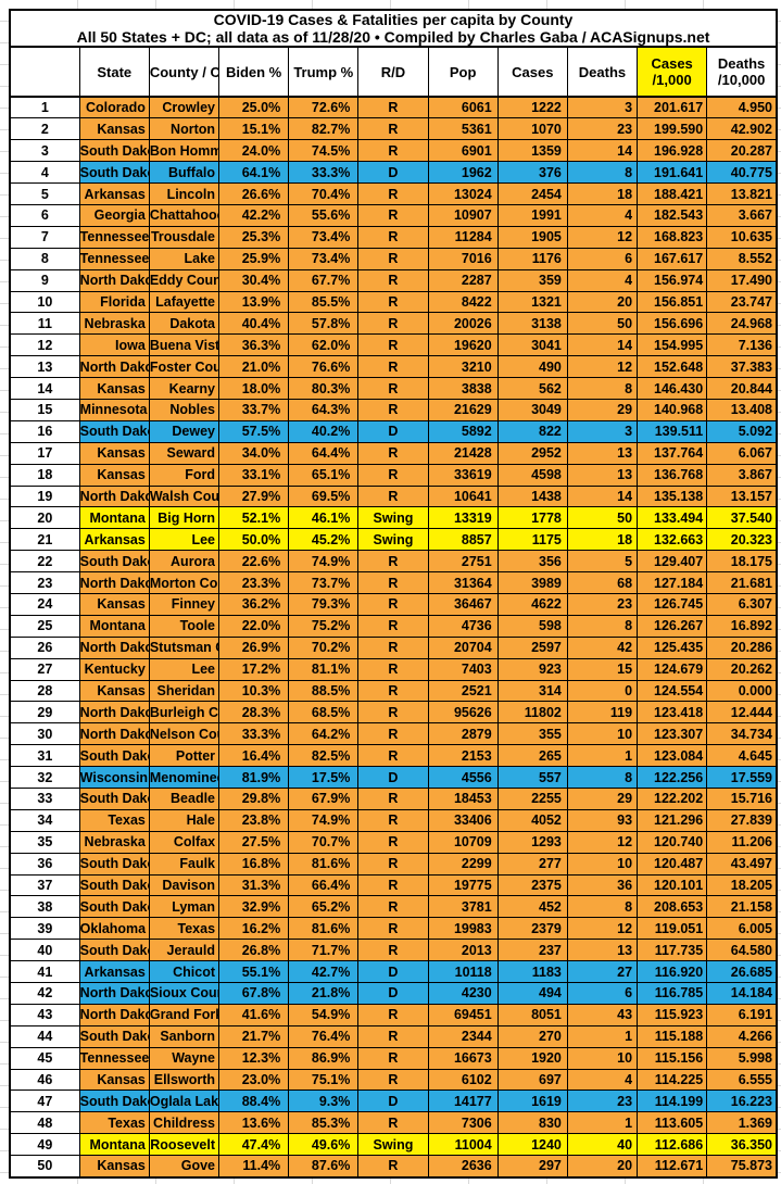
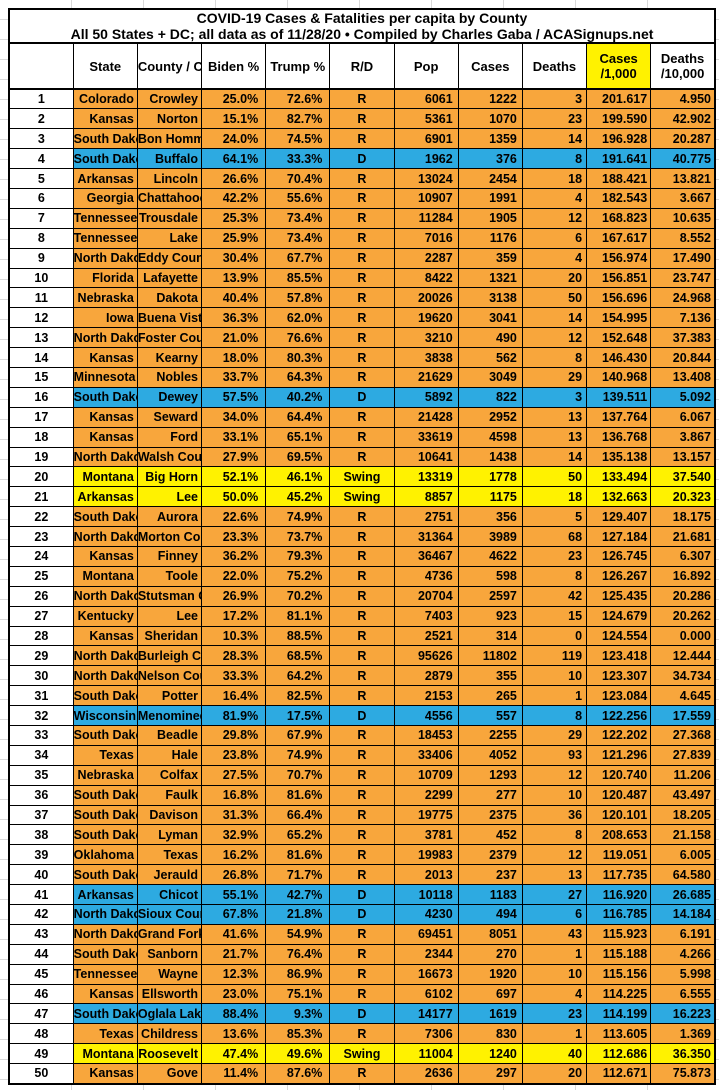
  COVID-19 Cases & Fatalities per capita by County All 50 States + DC; all data as of 11/28/20 • Compiled by Charles Gaba / ACASignups.net
  	State	County / C	Biden %	Trump %	R/D	Pop	Cases	Deaths	Cases/1,000	Deaths/10,000
  1	Colorado	Crowley	25.0%	72.6%	R	6061	1222	3	201.617	4.950
  2	Kansas	Norton	15.1%	82.7%	R	5361	1070	23	199.590	42.902
  3	South Dak	Bon Homm	24.0%	74.5%	R	6901	1359	14	196.928	20.287
  4	South Dak	Buffalo	64.1%	33.3%	D	1962	376	8	191.641	40.775
  5	Arkansas	Lincoln	26.6%	70.4%	R	13024	2454	18	188.421	13.821
  6	Georgia	Chattahoo	42.2%	55.6%	R	10907	1991	4	182.543	3.667
  7	Tennessee	Trousdale	25.3%	73.4%	R	11284	1905	12	168.823	10.635
  8	Tennessee	Lake	25.9%	73.4%	R	7016	1176	6	167.617	8.552
  9	North Dak	Eddy Coun	30.4%	67.7%	R	2287	359	4	156.974	17.490
  10	Florida	Lafayette	13.9%	85.5%	R	8422	1321	20	156.851	23.747
  11	Nebraska	Dakota	40.4%	57.8%	R	20026	3138	50	156.696	24.968
  12	Iowa	Buena Vist	36.3%	62.0%	R	19620	3041	14	154.995	7.136
  13	North Dak	Foster Cou	21.0%	76.6%	R	3210	490	12	152.648	37.383
  14	Kansas	Kearny	18.0%	80.3%	R	3838	562	8	146.430	20.844
  15	Minnesota	Nobles	33.7%	64.3%	R	21629	3049	29	140.968	13.408
  16	South Dak	Dewey	57.5%	40.2%	D	5892	822	3	139.511	5.092
  17	Kansas	Seward	34.0%	64.4%	R	21428	2952	13	137.764	6.067
  18	Kansas	Ford	33.1%	65.1%	R	33619	4598	13	136.768	3.867
  19	North Dak	Walsh Cou	27.9%	69.5%	R	10641	1438	14	135.138	13.157
  20	Montana	Big Horn	52.1%	46.1%	Swing	13319	1778	50	133.494	37.540
  21	Arkansas	Lee	50.0%	45.2%	Swing	8857	1175	18	132.663	20.323
  22	South Dak	Aurora	22.6%	74.9%	R	2751	356	5	129.407	18.175
  23	North Dak	Morton Co	23.3%	73.7%	R	31364	3989	68	127.184	21.681
  24	Kansas	Finney	36.2%	79.3%	R	36467	4622	23	126.745	6.307
  25	Montana	Toole	22.0%	75.2%	R	4736	598	8	126.267	16.892
  26	North Dak	Stutsman	26.9%	70.2%	R	20704	2597	42	125.435	20.286
  27	Kentucky	Lee	17.2%	81.1%	R	7403	923	15	124.679	20.262
  28	Kansas	Sheridan	10.3%	88.5%	R	2521	314	0	124.554	0.000
  29	North Dak	Burleigh C	28.3%	68.5%	R	95626	11802	119	123.418	12.444
  30	North Dak	Nelson Co	33.3%	64.2%	R	2879	355	10	123.307	34.734
  31	South Dak	Potter	16.4%	82.5%	R	2153	265	1	123.084	4.645
  32	Wisconsin	Menomine	81.9%	17.5%	D	4556	557	8	122.256	17.559
- 33	South Dak	Beadle	29.8%	67.9%	R	18453	2255	29	122.202	15.716
+ 33	South Dak	Beadle	29.8%	67.9%	R	18453	2255	29	122.202	27.368
  34	Texas	Hale	23.8%	74.9%	R	33406	4052	93	121.296	27.839
  35	Nebraska	Colfax	27.5%	70.7%	R	10709	1293	12	120.740	11.206
  36	South Dak	Faulk	16.8%	81.6%	R	2299	277	10	120.487	43.497
  37	South Dak	Davison	31.3%	66.4%	R	19775	2375	36	120.101	18.205
  38	South Dak	Lyman	32.9%	65.2%	R	3781	452	8	208.653	21.158
  39	Oklahoma	Texas	16.2%	81.6%	R	19983	2379	12	119.051	6.005
  40	South Dak	Jerauld	26.8%	71.7%	R	2013	237	13	117.735	64.580
  41	Arkansas	Chicot	55.1%	42.7%	D	10118	1183	27	116.920	26.685
  42	North Dak	Sioux Cou	67.8%	21.8%	D	4230	494	6	116.785	14.184
  43	North Dak	Grand For	41.6%	54.9%	R	69451	8051	43	115.923	6.191
  44	South Dak	Sanborn	21.7%	76.4%	R	2344	270	1	115.188	4.266
  45	Tennessee	Wayne	12.3%	86.9%	R	16673	1920	10	115.156	5.998
  46	Kansas	Ellsworth	23.0%	75.1%	R	6102	697	4	114.225	6.555
  47	South Dak	Oglala Lak	88.4%	9.3%	D	14177	1619	23	114.199	16.223
  48	Texas	Childress	13.6%	85.3%	R	7306	830	1	113.605	1.369
  49	Montana	Roosevelt	47.4%	49.6%	Swing	11004	1240	40	112.686	36.350
  50	Kansas	Gove	11.4%	87.6%	R	2636	297	20	112.671	75.873
